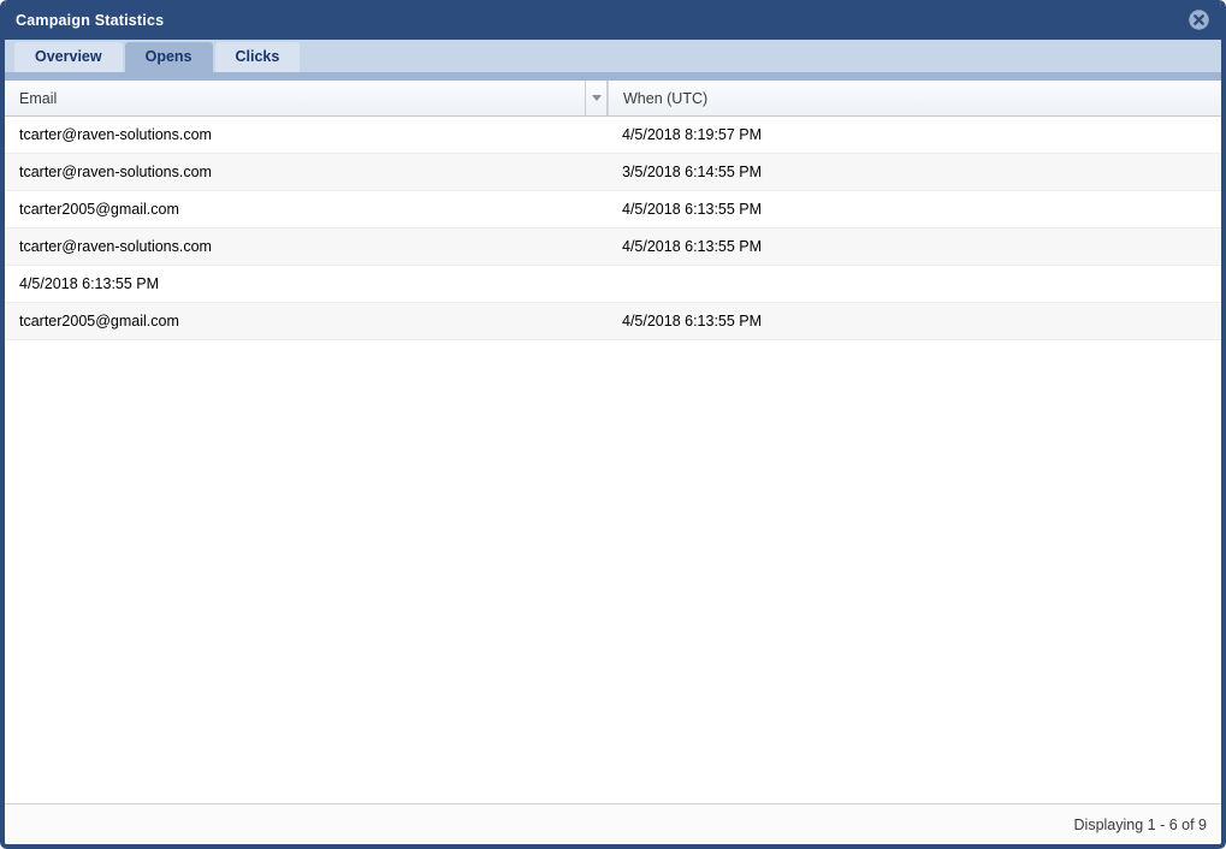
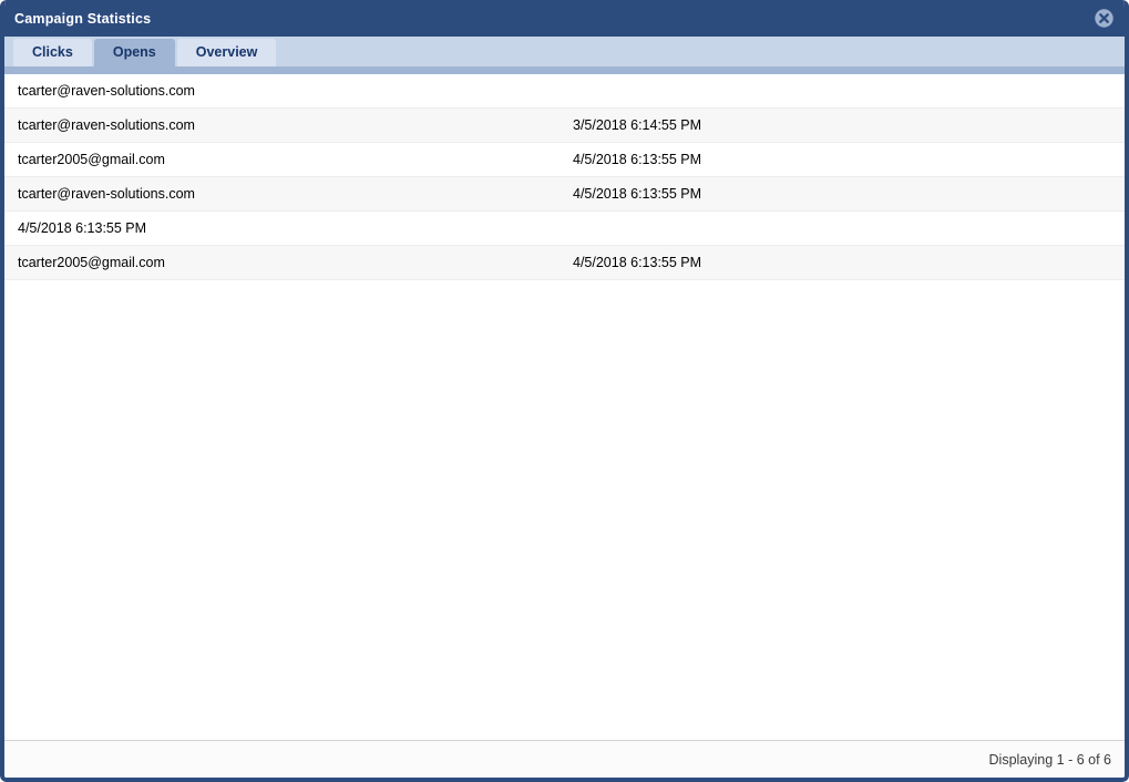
  Campaign Statistics
- Overview
+ Clicks
  Opens
- Clicks
+ Overview
- Email
- When (UTC)
  tcarter@raven-solutions.com
- 4/5/2018 8:19:57 PM
  tcarter@raven-solutions.com
  3/5/2018 6:14:55 PM
  tcarter2005@gmail.com
  4/5/2018 6:13:55 PM
  tcarter@raven-solutions.com
  4/5/2018 6:13:55 PM
  4/5/2018 6:13:55 PM
  tcarter2005@gmail.com
  4/5/2018 6:13:55 PM
- Displaying 1 - 6 of 9
+ Displaying 1 - 6 of 6
